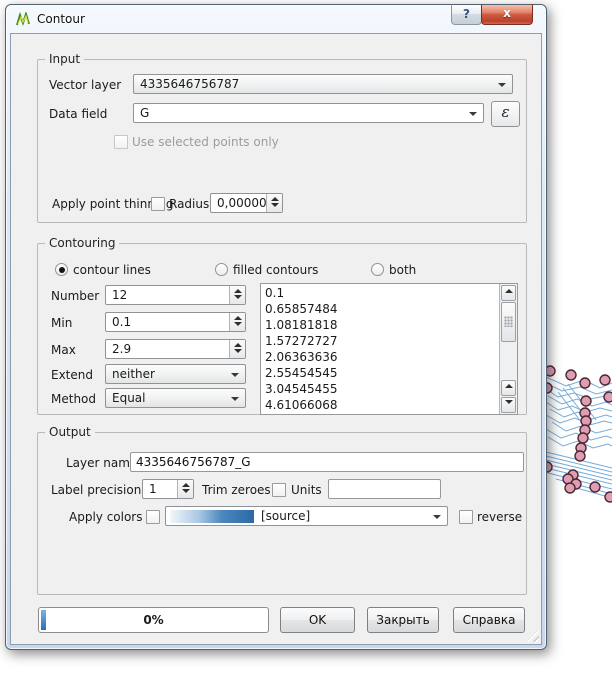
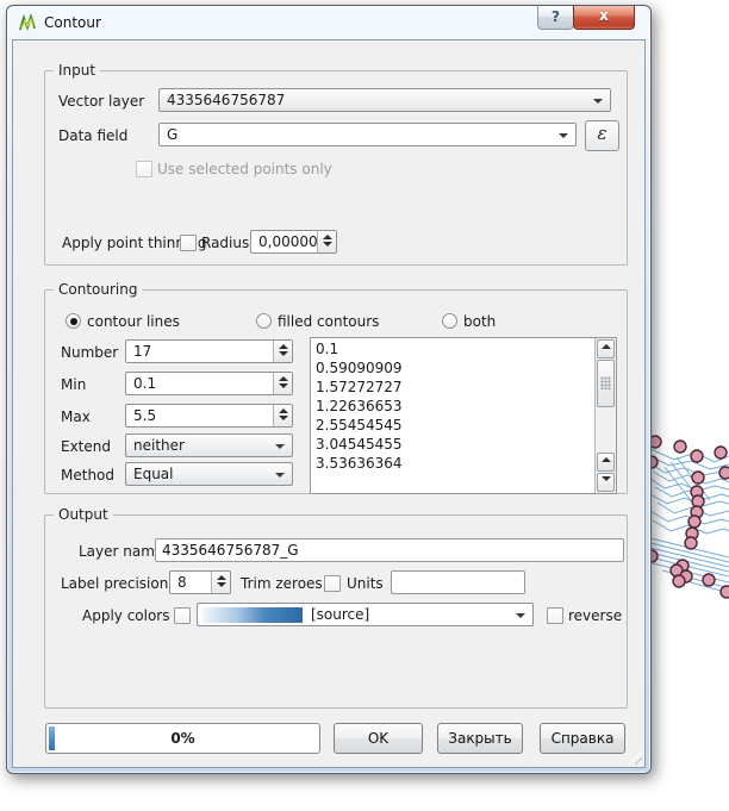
  Contour
  ?
  x
  Input
  Vector layer
  4335646756787
  Data field
  G
  ε
  Use selected points only
  Apply point thing
  Radius
  0,00000
  Contouring
  contour lines
  filled contours
  both
  Number
- 12
+ 17
  Min
  0.1
  Max
- 2.9
+ 5.5
  Extend
  neither
  Method
  Equal
  0.1
- 0.65857484
+ 0.59090909
- 1.08181818
  1.57272727
- 2.06363636
+ 1.22636653
  2.55454545
  3.04545455
- 4.61066068
+ 3.53636364
  Output
  Layer nam
  4335646756787_G
  Label precision
- 1
+ 8
  Trim zeroes
  Units
  Apply colors
  [source]
  reverse
  0%
  OK
  Закрыть
  Справка
